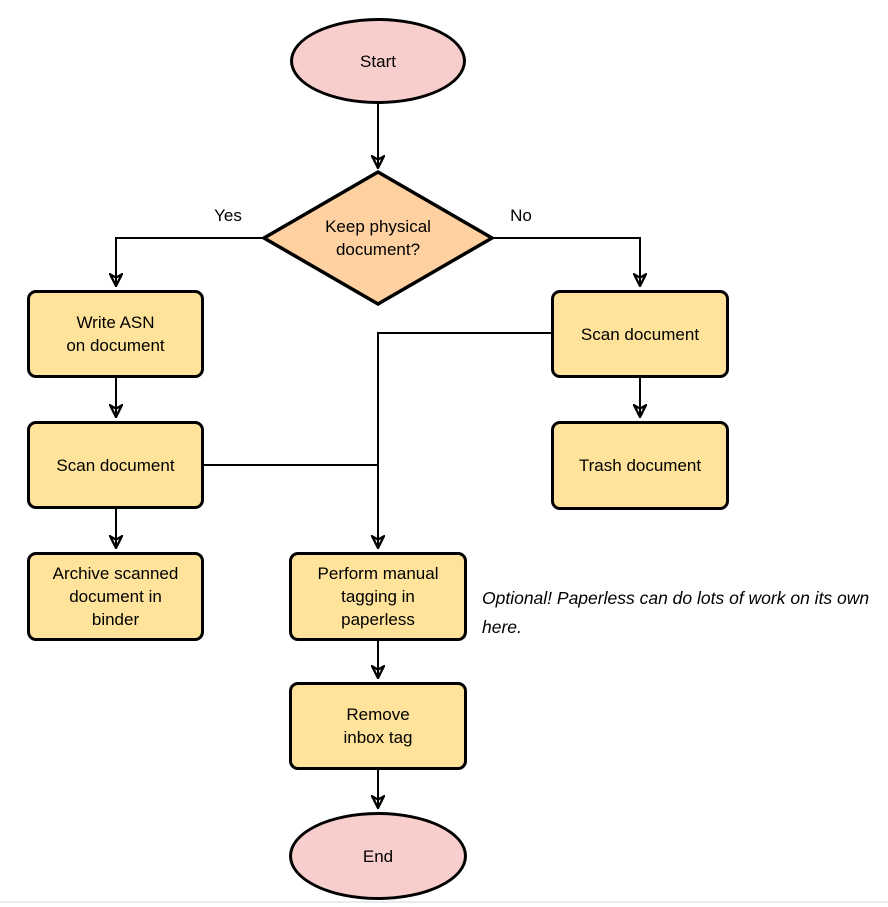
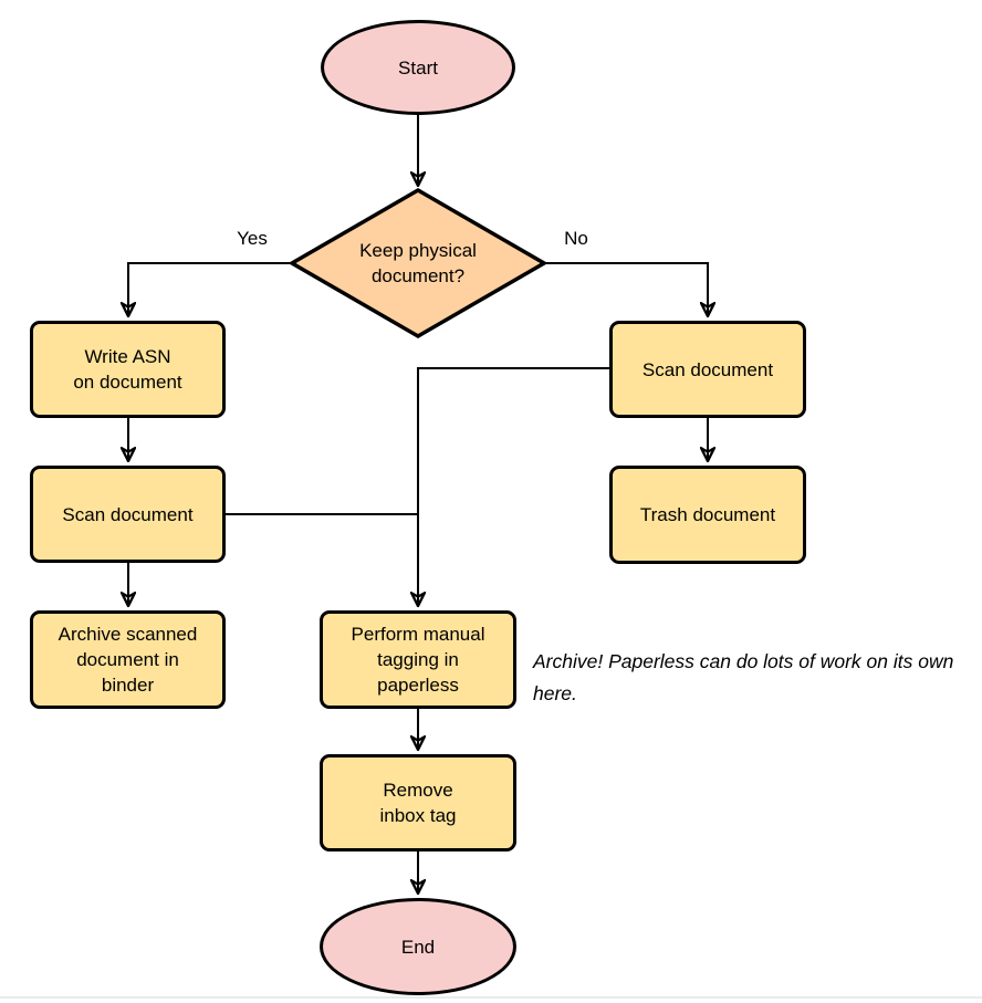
  Start
  Keep physical
  document?
  Yes
  No
  Write ASN
  on document
  Scan document
  Archive scanned
  document in
  binder
  Scan document
  Trash document
  Perform manual
  tagging in
  paperless
  Remove
  inbox tag
  End
- Optional! Paperless can do lots of work on its own here.
+ Archive! Paperless can do lots of work on its own here.
